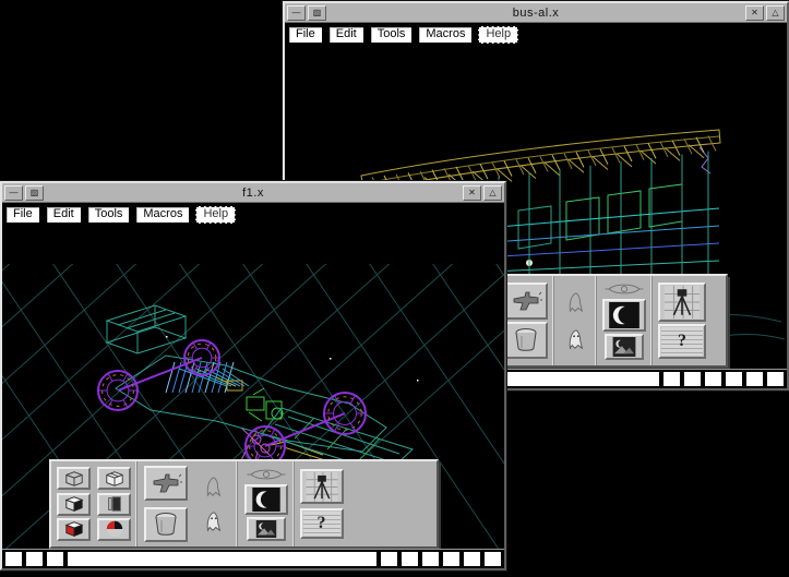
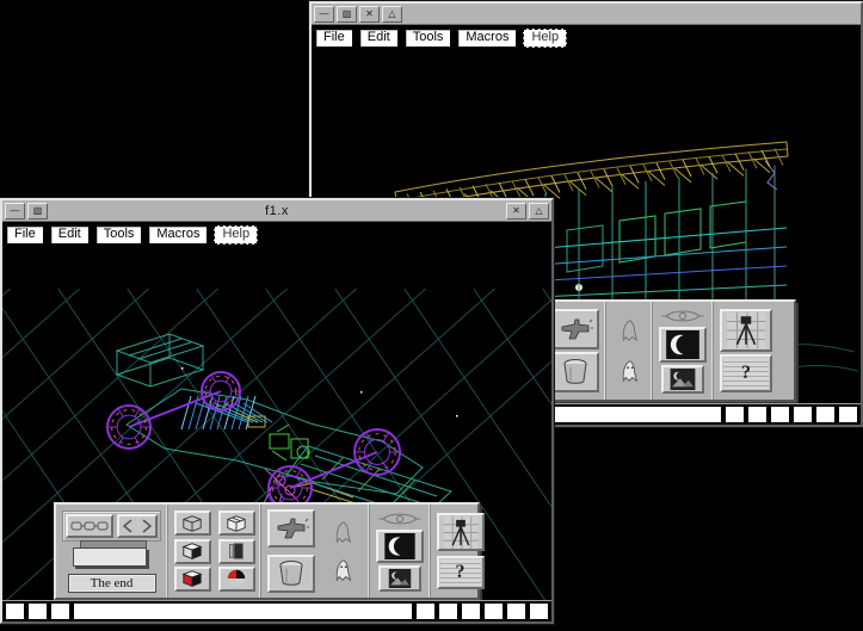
  —
  ▨
- bus-al.x
  ✕
  △
  File
  Edit
  Tools
  Macros
  Help
  ?
  —
  ▨
  f1.x
  ✕
  △
  File
  Edit
  Tools
  Macros
  Help
+ The end
  ?
